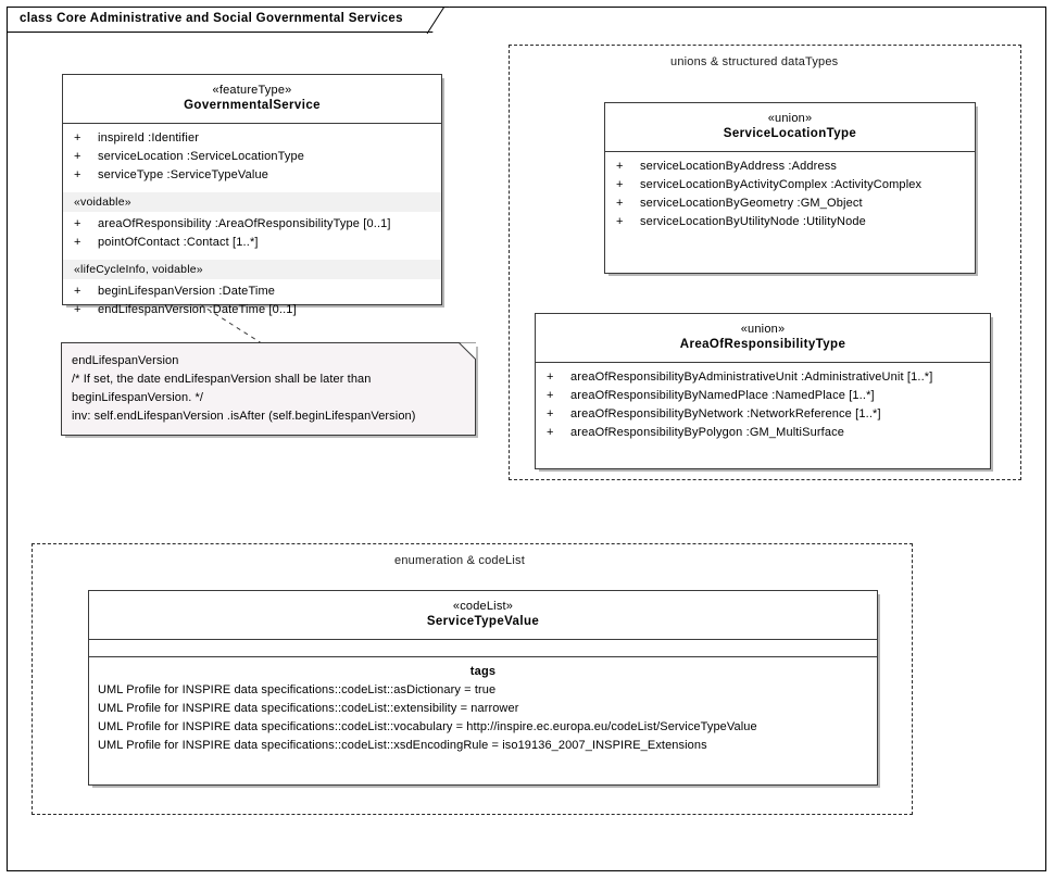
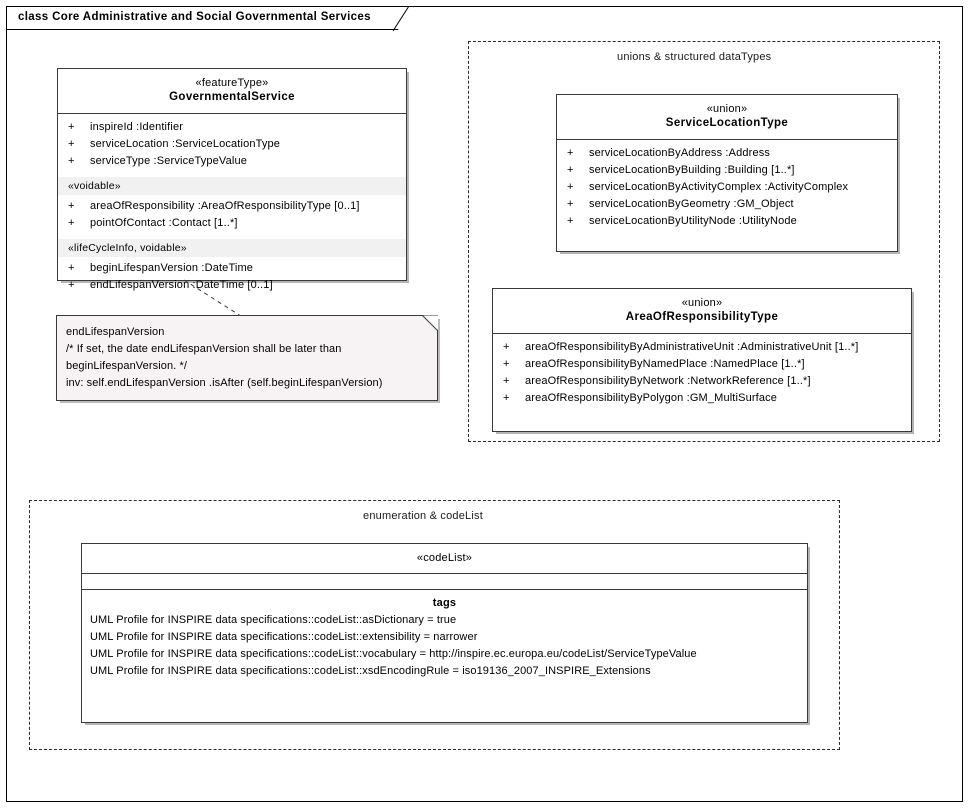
  class Core Administrative and Social Governmental Services
  unions & structured dataTypes
  enumeration & codeList
  «featureType»
  GovernmentalService
  + inspireId :Identifier
  + serviceLocation :ServiceLocationType
  + serviceType :ServiceTypeValue
  «voidable»
  + areaOfResponsibility :AreaOfResponsibilityType [0..1]
  + pointOfContact :Contact [1..*]
  «lifeCycleInfo, voidable»
  + beginLifespanVersion :DateTime
  + endLifespanVersion :DateTime [0..1]
  endLifespanVersion
  /* If set, the date endLifespanVersion shall be later than
  beginLifespanVersion. */
  inv: self.endLifespanVersion .isAfter (self.beginLifespanVersion)
  «union»
  ServiceLocationType
  + serviceLocationByAddress :Address
+ + serviceLocationByBuilding :Building [1..*]
  + serviceLocationByActivityComplex :ActivityComplex
  + serviceLocationByGeometry :GM_Object
  + serviceLocationByUtilityNode :UtilityNode
  «union»
  AreaOfResponsibilityType
  + areaOfResponsibilityByAdministrativeUnit :AdministrativeUnit [1..*]
  + areaOfResponsibilityByNamedPlace :NamedPlace [1..*]
  + areaOfResponsibilityByNetwork :NetworkReference [1..*]
  + areaOfResponsibilityByPolygon :GM_MultiSurface
  «codeList»
- ServiceTypeValue
  tags
  UML Profile for INSPIRE data specifications::codeList::asDictionary = true
  UML Profile for INSPIRE data specifications::codeList::extensibility = narrower
  UML Profile for INSPIRE data specifications::codeList::vocabulary = http://inspire.ec.europa.eu/codeList/ServiceTypeValue
  UML Profile for INSPIRE data specifications::codeList::xsdEncodingRule = iso19136_2007_INSPIRE_Extensions
